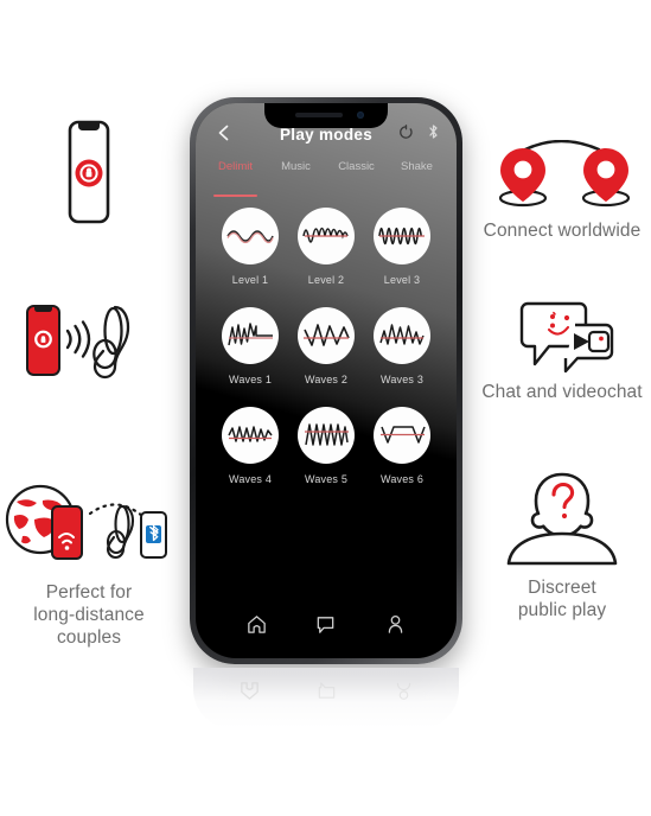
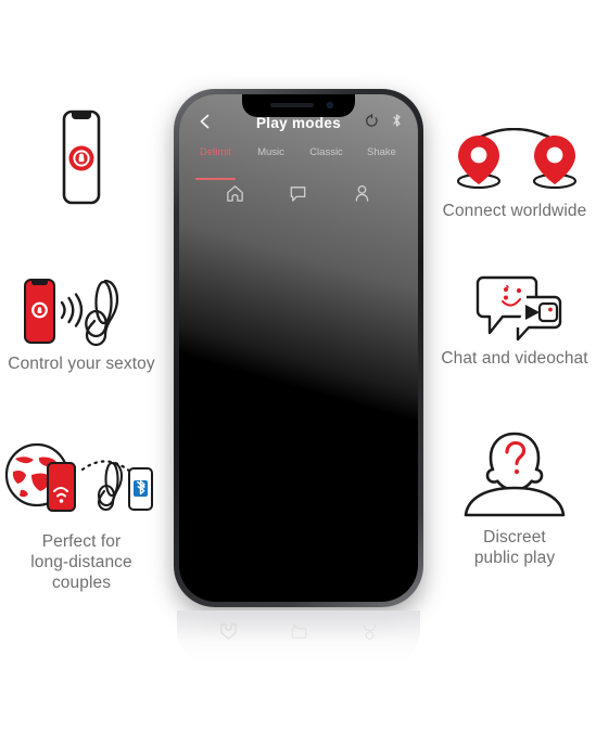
+ Control your sextoy
  Perfect for
  long-distance
  couples
  Connect worldwide
  Chat and videochat
  Discreet
  public play
  Play modes
  Delimit
  Music
  Classic
  Shake
- Level 1
- Level 2
- Level 3
- Waves 1
- Waves 2
- Waves 3
- Waves 4
- Waves 5
- Waves 6
